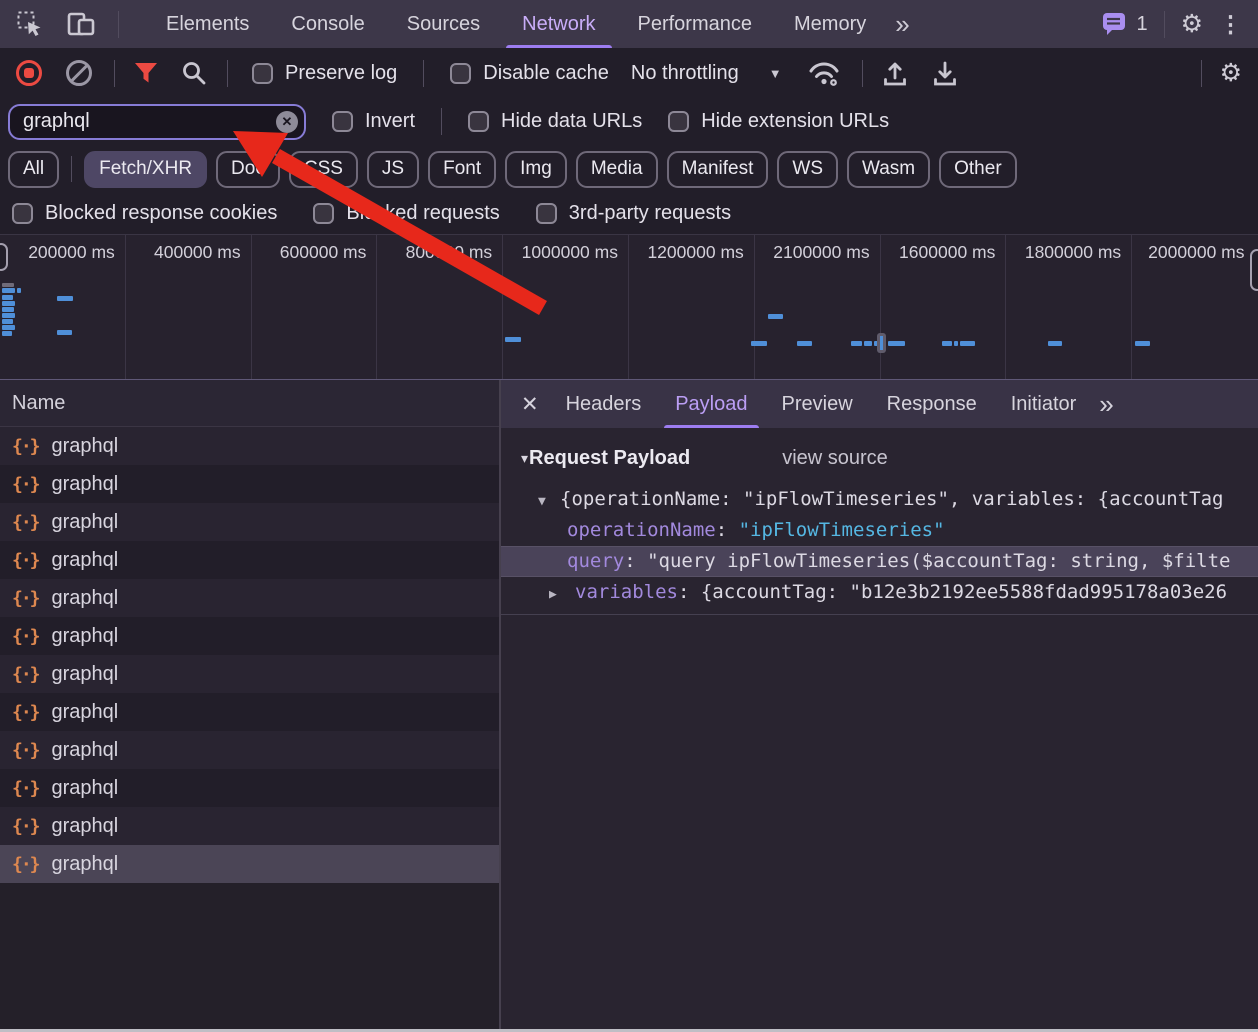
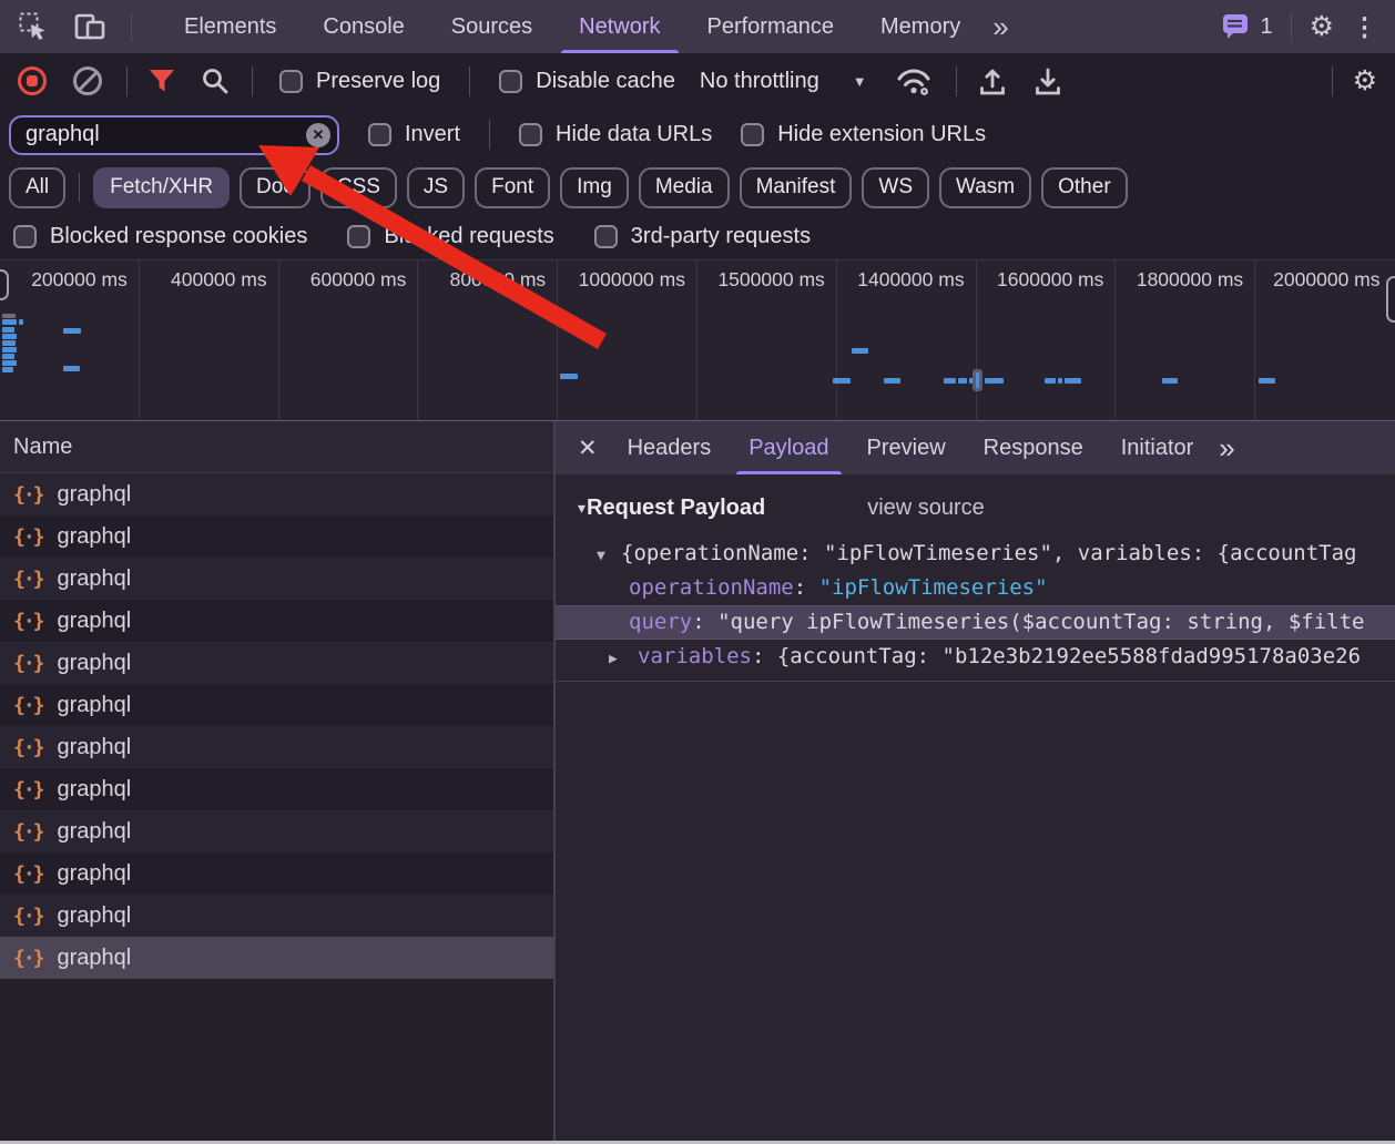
  Elements
  Console
  Sources
  Network
  Performance
  Memory
  »
  1
  ⚙
  ⋮
  Preserve log
  Disable cache
  No throttling
  ▼
  ⚙
  graphql
  ✕
  Invert
  Hide data URLs
  Hide extension URLs
  All
  Fetch/XHR
  JS
  Font
  Img
  Media
  Manifest
  WS
  Wasm
  Other
  Blocked response cookies
  Bed requests
  3rd-party requests
  200000 ms
  400000 ms
  600000 ms
  1000000 ms
- 1200000 ms
+ 1500000 ms
- 2100000 ms
+ 1400000 ms
  1600000 ms
  1800000 ms
  2000000 ms
  Name
  {·}
  graphql
  {·}
  graphql
  {·}
  graphql
  {·}
  graphql
  {·}
  graphql
  {·}
  graphql
  {·}
  graphql
  {·}
  graphql
  {·}
  graphql
  {·}
  graphql
  {·}
  graphql
  {·}
  graphql
  ✕
  Headers
  Payload
  Preview
  Response
  Initiator
  »
  ▾
  Request Payload
  view source
  ▼ {operationName: "ipFlowTimeseries", variables: {accountTag
  operationName: "ipFlowTimeseries"
  query: "query ipFlowTimeseries($accountTag: string, $filte
  ▶ variables: {accountTag: "b12e3b2192ee5588fdad995178a03e26
